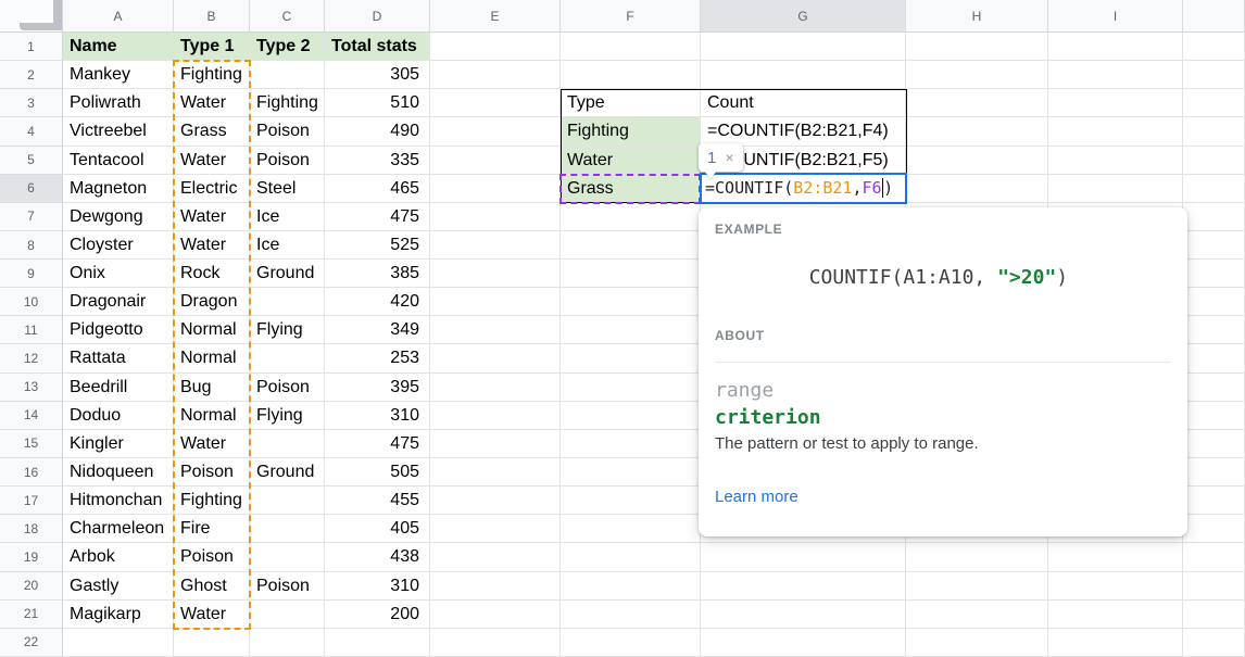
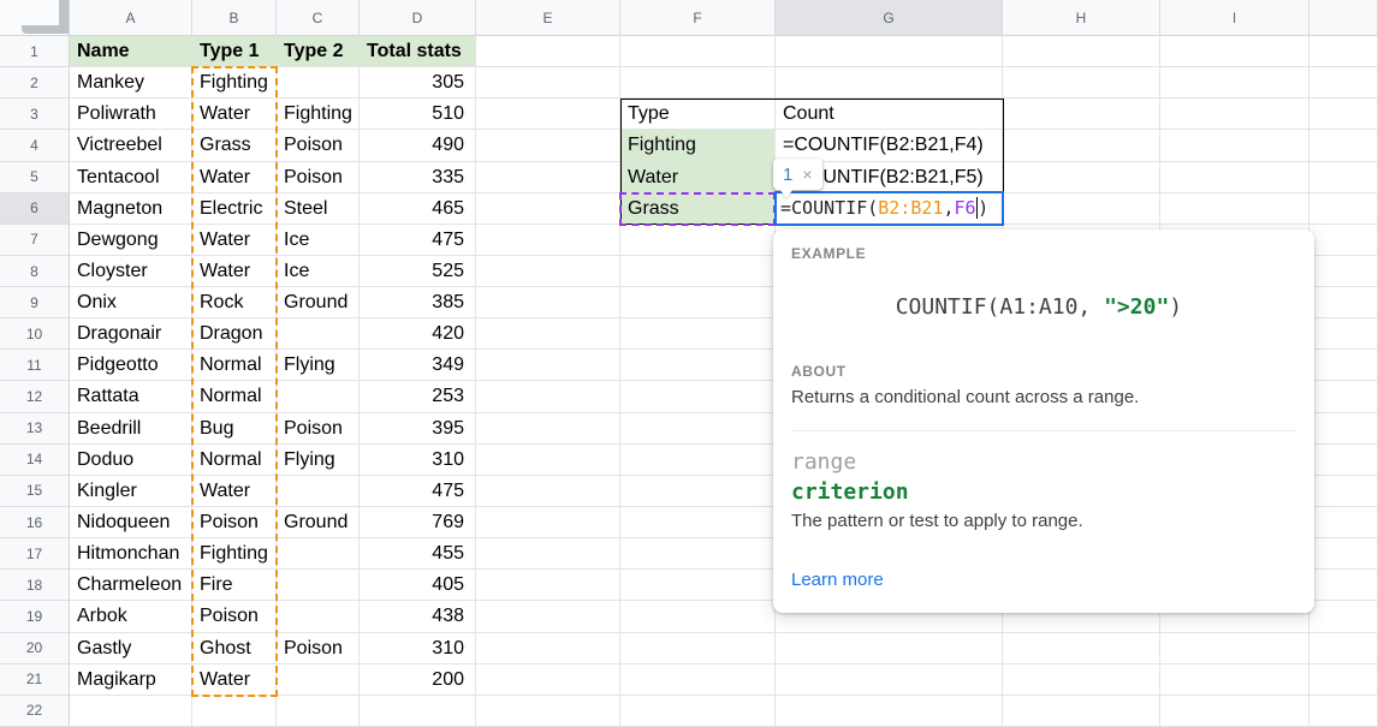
  A
  B
  C
  D
  E
  F
  G
  H
  I
  1
  2
  3
  4
  5
  6
  7
  8
  9
  10
  11
  12
  13
  14
  15
  16
  17
  18
  19
  20
  21
  22
  Name
  Type 1
  Type 2
  Total stats
  Mankey
  Fighting
  305
  Poliwrath
  Water
  Fighting
  510
  Victreebel
  Grass
  Poison
  490
  Tentacool
  Water
  Poison
  335
  Magneton
  Electric
  Steel
  465
  Dewgong
  Water
  Ice
  475
  Cloyster
  Water
  Ice
  525
  Onix
  Rock
  Ground
  385
  Dragonair
  Dragon
  420
  Pidgeotto
  Normal
  Flying
  349
  Rattata
  Normal
  253
  Beedrill
  Bug
  Poison
  395
  Doduo
  Normal
  Flying
  310
  Kingler
  Water
  475
  Nidoqueen
  Poison
  Ground
- 505
+ 769
  Hitmonchan
  Fighting
  455
  Charmeleon
  Fire
  405
  Arbok
  Poison
  438
  Gastly
  Ghost
  Poison
  310
  Magikarp
  Water
  200
  Type
  Count
  Fighting
  =COUNTIF(B2:B21,F4)
  Water
  UNTIF(B2:B21,F5)
  Grass
  =COUNTIF(
  B2:B21
  ,
  F6
  )
  1
  ×
  EXAMPLE
  COUNTIF(A1:A10, ">20")
  ABOUT
+ Returns a conditional count across a range.
  range
  criterion
  The pattern or test to apply to range.
  Learn more
